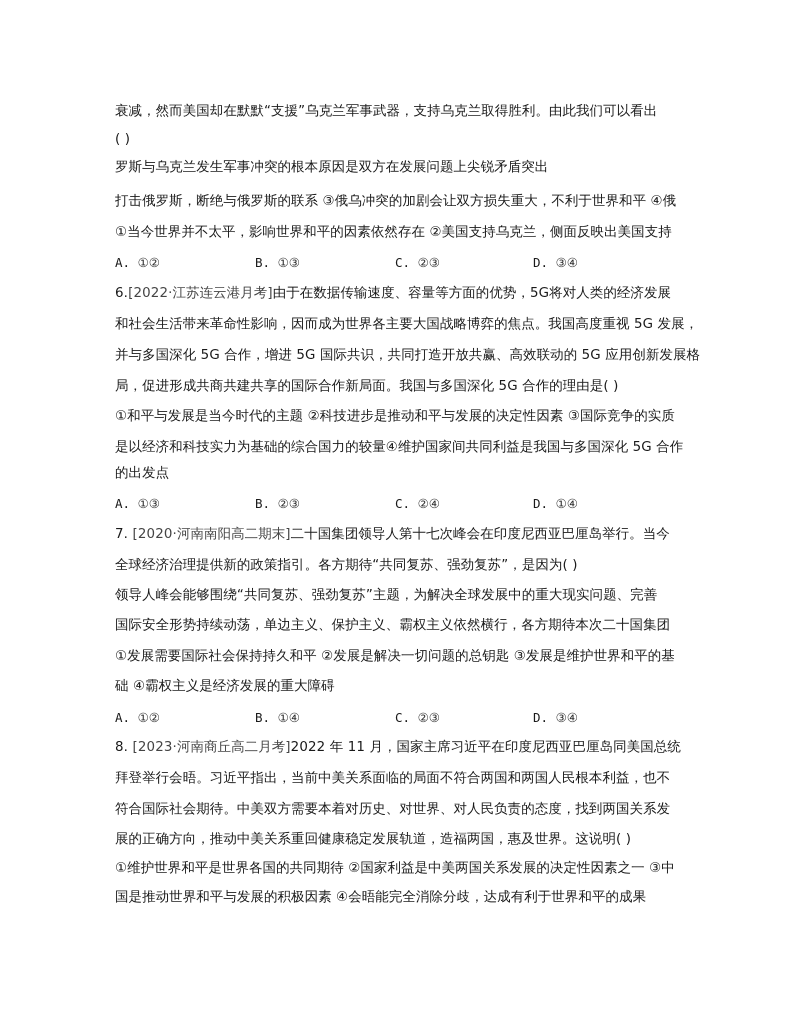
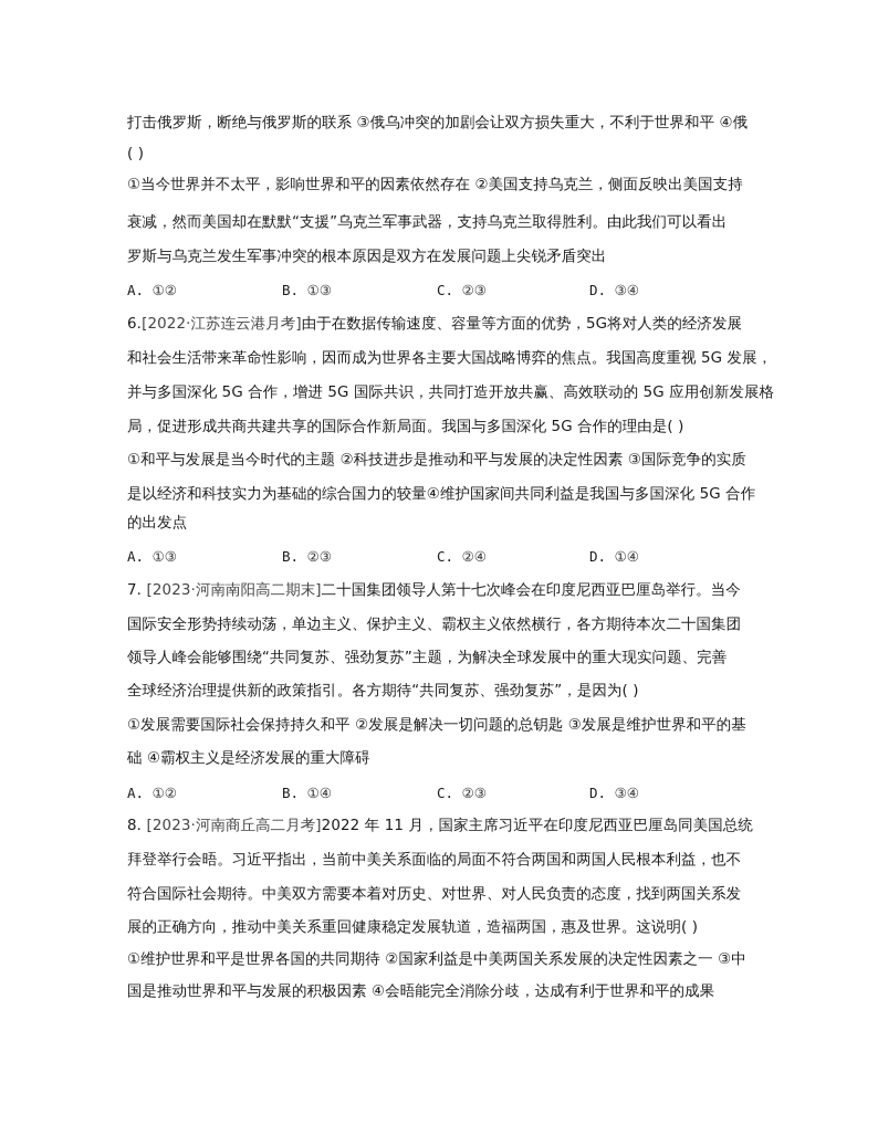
- 衰减，然而美国却在默默“支援”乌克兰军事武器，支持乌克兰取得胜利。由此我们可以看出
+ 打击俄罗斯，断绝与俄罗斯的联系 ③俄乌冲突的加剧会让双方损失重大，不利于世界和平 ④俄
  ( )
- 罗斯与乌克兰发生军事冲突的根本原因是双方在发展问题上尖锐矛盾突出
+ ①当今世界并不太平，影响世界和平的因素依然存在 ②美国支持乌克兰，侧面反映出美国支持
- 打击俄罗斯，断绝与俄罗斯的联系 ③俄乌冲突的加剧会让双方损失重大，不利于世界和平 ④俄
+ 衰减，然而美国却在默默“支援”乌克兰军事武器，支持乌克兰取得胜利。由此我们可以看出
- ①当今世界并不太平，影响世界和平的因素依然存在 ②美国支持乌克兰，侧面反映出美国支持
+ 罗斯与乌克兰发生军事冲突的根本原因是双方在发展问题上尖锐矛盾突出
  A. ①②
  B. ①③
  C. ②③
  D. ③④
  6.[2022·江苏连云港月考]由于在数据传输速度、容量等方面的优势，5G将对人类的经济发展
  和社会生活带来革命性影响，因而成为世界各主要大国战略博弈的焦点。我国高度重视 5G 发展，
  并与多国深化 5G 合作，增进 5G 国际共识，共同打造开放共赢、高效联动的 5G 应用创新发展格
  局，促进形成共商共建共享的国际合作新局面。我国与多国深化 5G 合作的理由是( )
  ①和平与发展是当今时代的主题 ②科技进步是推动和平与发展的决定性因素 ③国际竞争的实质
  是以经济和科技实力为基础的综合国力的较量④维护国家间共同利益是我国与多国深化 5G 合作
  的出发点
  A. ①③
  B. ②③
  C. ②④
  D. ①④
- 7. [2020·河南南阳高二期末]二十国集团领导人第十七次峰会在印度尼西亚巴厘岛举行。当今
+ 7. [2023·河南南阳高二期末]二十国集团领导人第十七次峰会在印度尼西亚巴厘岛举行。当今
- 全球经济治理提供新的政策指引。各方期待“共同复苏、强劲复苏”，是因为( )
+ 国际安全形势持续动荡，单边主义、保护主义、霸权主义依然横行，各方期待本次二十国集团
  领导人峰会能够围绕“共同复苏、强劲复苏”主题，为解决全球发展中的重大现实问题、完善
- 国际安全形势持续动荡，单边主义、保护主义、霸权主义依然横行，各方期待本次二十国集团
+ 全球经济治理提供新的政策指引。各方期待“共同复苏、强劲复苏”，是因为( )
  ①发展需要国际社会保持持久和平 ②发展是解决一切问题的总钥匙 ③发展是维护世界和平的基
  础 ④霸权主义是经济发展的重大障碍
  A. ①②
  B. ①④
  C. ②③
  D. ③④
  8. [2023·河南商丘高二月考]2022 年 11 月，国家主席习近平在印度尼西亚巴厘岛同美国总统
  拜登举行会晤。习近平指出，当前中美关系面临的局面不符合两国和两国人民根本利益，也不
  符合国际社会期待。中美双方需要本着对历史、对世界、对人民负责的态度，找到两国关系发
  展的正确方向，推动中美关系重回健康稳定发展轨道，造福两国，惠及世界。这说明( )
  ①维护世界和平是世界各国的共同期待 ②国家利益是中美两国关系发展的决定性因素之一 ③中
  国是推动世界和平与发展的积极因素 ④会晤能完全消除分歧，达成有利于世界和平的成果
